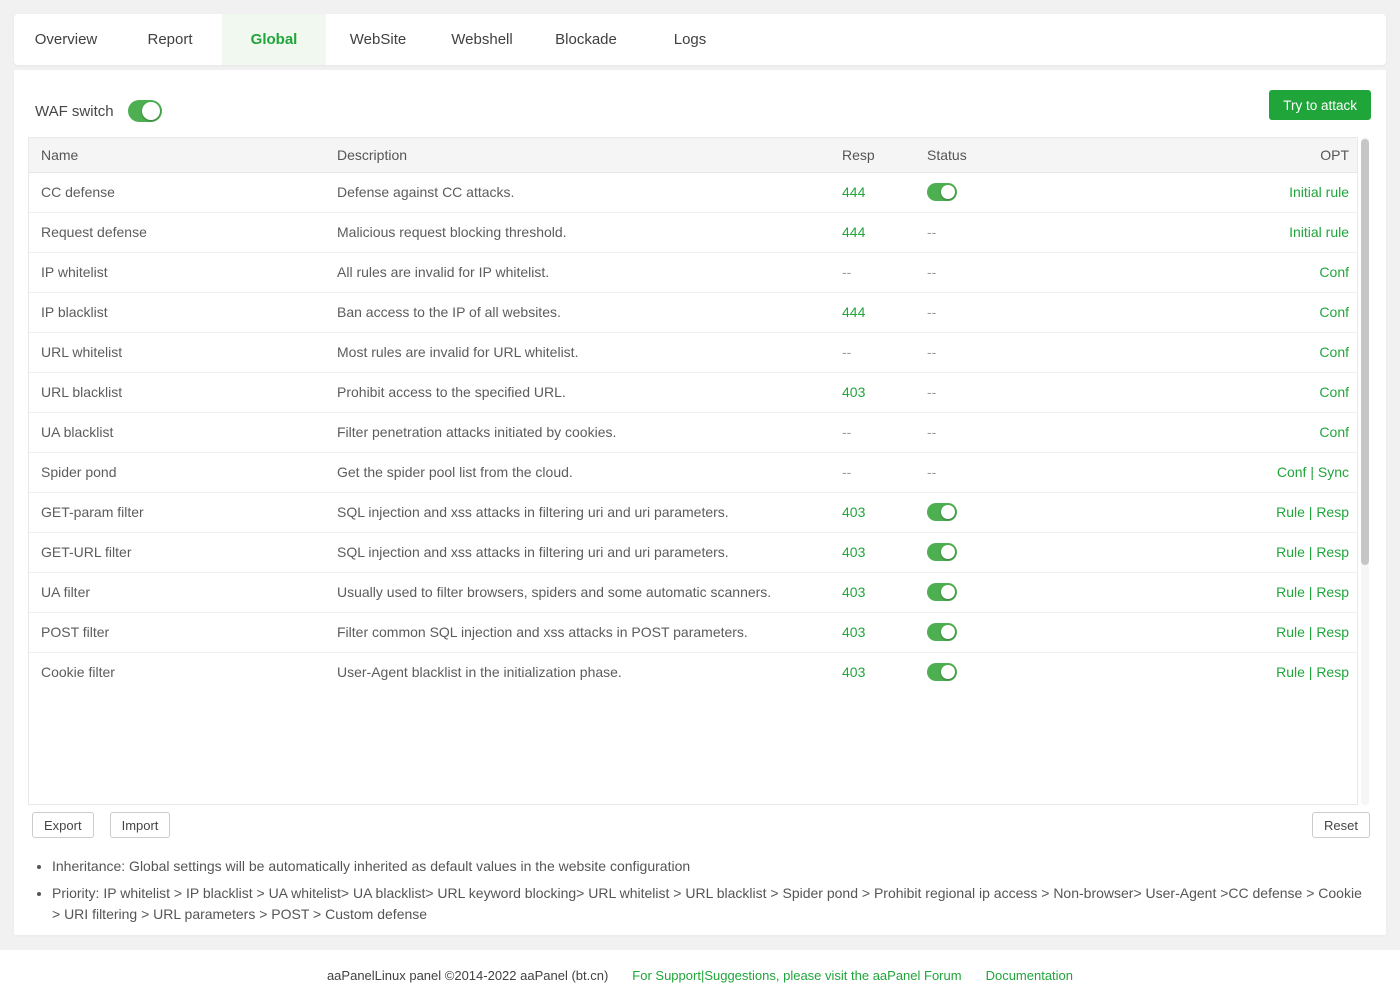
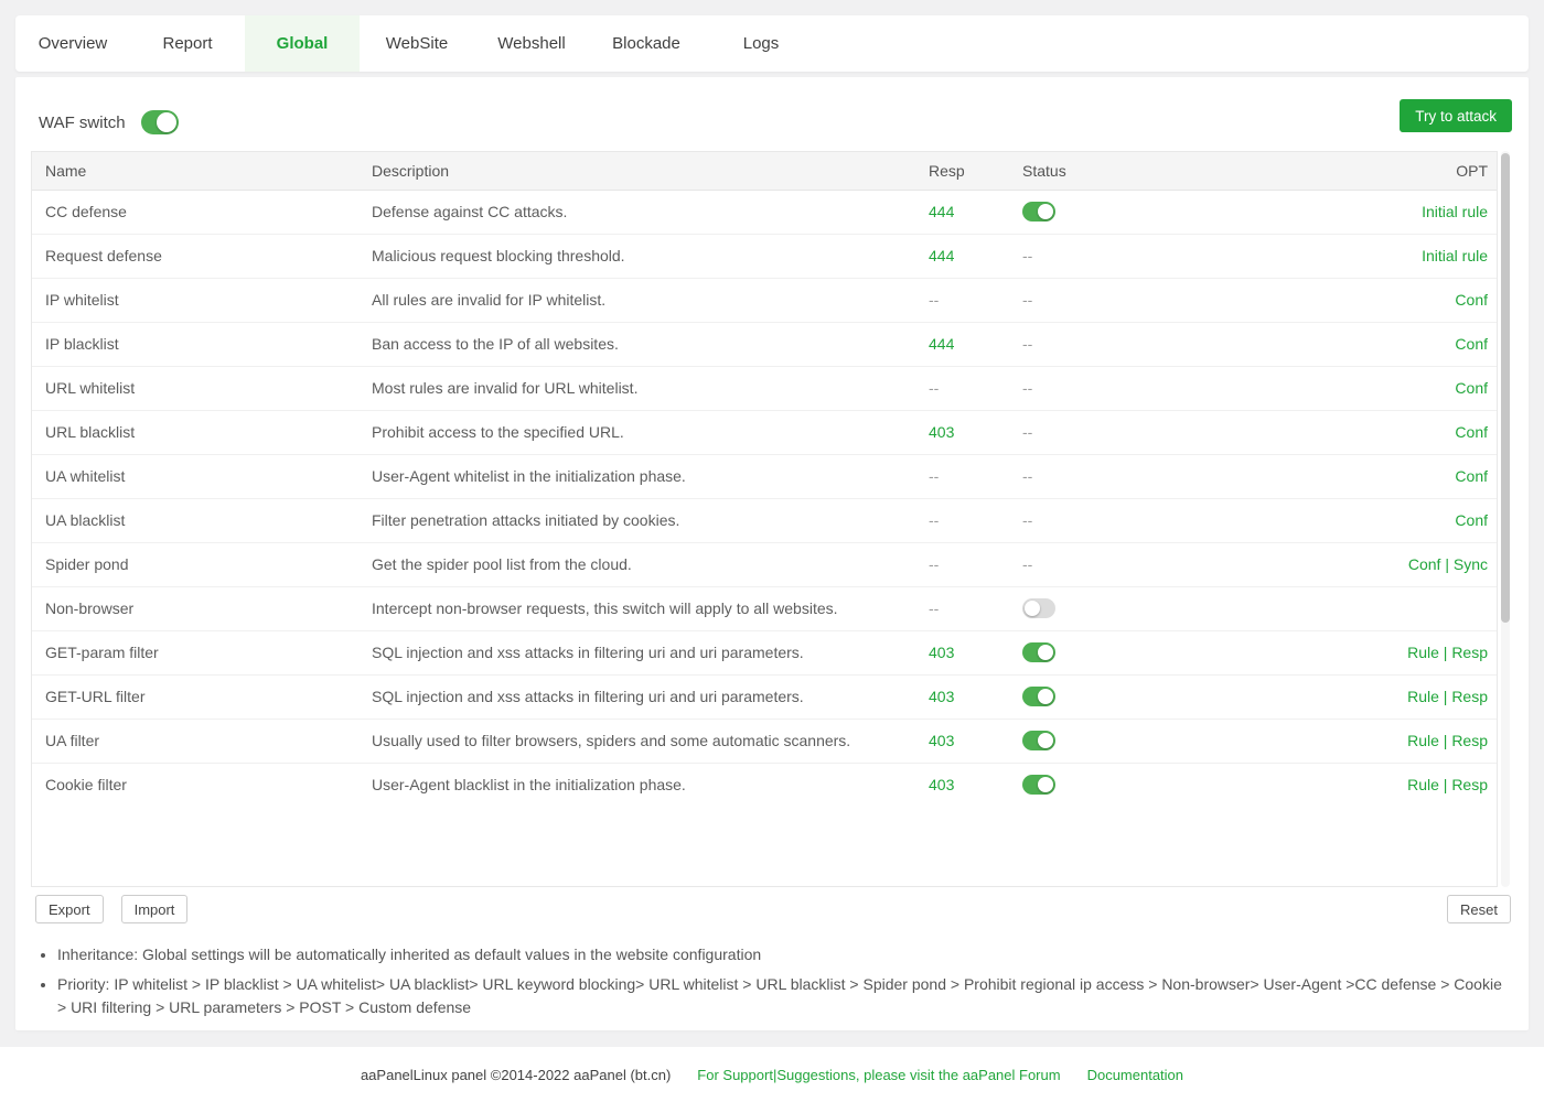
  Overview
  Report
  Global
  WebSite
  Webshell
  Blockade
  Logs
  WAF switch
  Try to attack
  Name	Description	Resp	Status	OPT
  CC defense	Defense against CC attacks.	444		Initial rule
  Request defense	Malicious request blocking threshold.	444	--	Initial rule
  IP whitelist	All rules are invalid for IP whitelist.	--	--	Conf
  IP blacklist	Ban access to the IP of all websites.	444	--	Conf
  URL whitelist	Most rules are invalid for URL whitelist.	--	--	Conf
  URL blacklist	Prohibit access to the specified URL.	403	--	Conf
+ UA whitelist	User-Agent whitelist in the initialization phase.	--	--	Conf
  UA blacklist	Filter penetration attacks initiated by cookies.	--	--	Conf
  Spider pond	Get the spider pool list from the cloud.	--	--	Conf | Sync
+ Non-browser	Intercept non-browser requests, this switch will apply to all websites.	--
  GET-param filter	SQL injection and xss attacks in filtering uri and uri parameters.	403		Rule | Resp
  GET-URL filter	SQL injection and xss attacks in filtering uri and uri parameters.	403		Rule | Resp
  UA filter	Usually used to filter browsers, spiders and some automatic scanners.	403		Rule | Resp
- POST filter	Filter common SQL injection and xss attacks in POST parameters.	403		Rule | Resp
  Cookie filter	User-Agent blacklist in the initialization phase.	403		Rule | Resp
  Export
  Import
  Reset
  Inheritance: Global settings will be automatically inherited as default values in the website configuration
  Priority: IP whitelist > IP blacklist > UA whitelist> UA blacklist> URL keyword blocking> URL whitelist > URL blacklist > Spider pond > Prohibit regional ip access > Non-browser> User-Agent >CC defense > Cookie > URI filtering > URL parameters > POST > Custom defense
  aaPanelLinux panel ©2014-2022 aaPanel (bt.cn)
  For Support|Suggestions, please visit the aaPanel Forum
  Documentation
